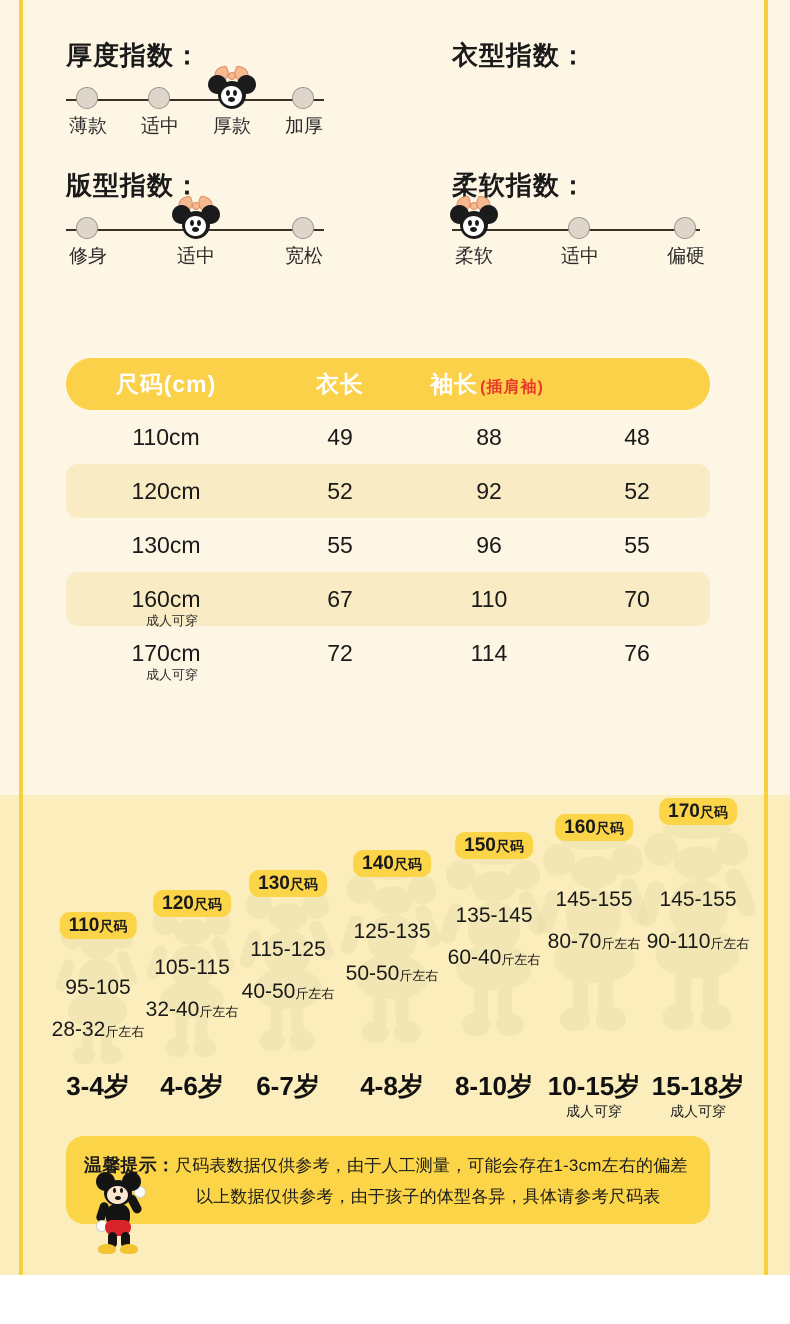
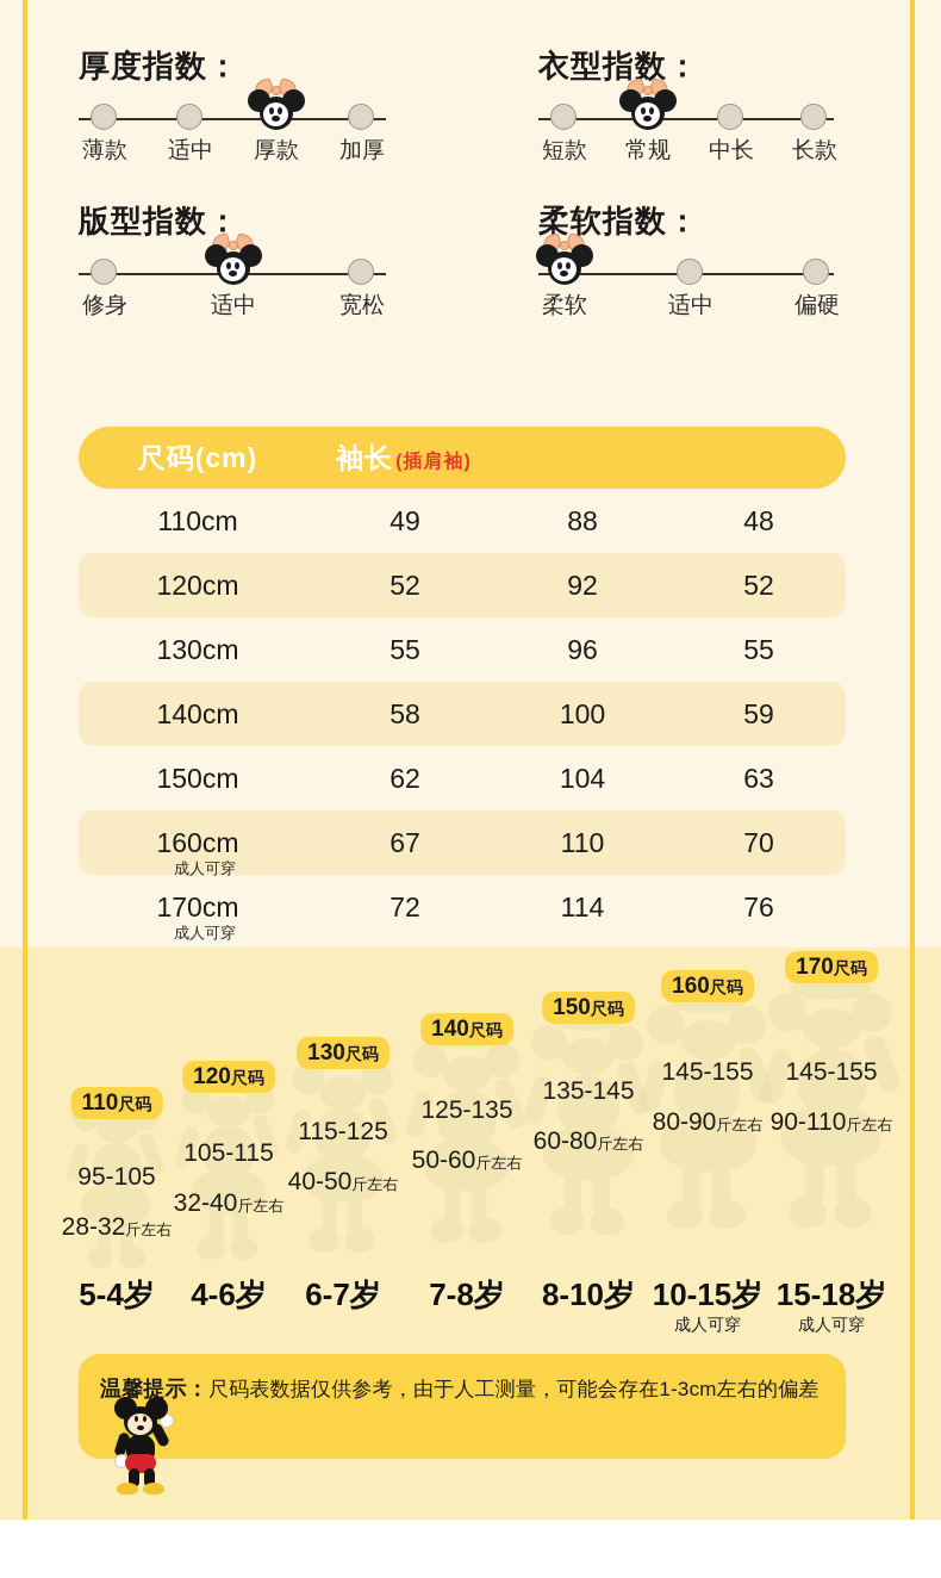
  厚度指数：
  薄款
  适中
  厚款
  加厚
  衣型指数：
+ 短款
+ 常规
+ 中长
+ 长款
  版型指数：
  修身
  适中
  宽松
  柔软指数：
  柔软
  适中
  偏硬
  尺码(cm)
- 衣长
  袖长(插肩袖)
  110cm
  49
  88
  48
  120cm
  52
  92
  52
  130cm
  55
  96
  55
+ 140cm
+ 58
+ 100
+ 59
+ 150cm
+ 62
+ 104
+ 63
  160cm
  成人可穿
  67
  110
  70
  170cm
  成人可穿
  72
  114
  76
  110尺码
  95-105
  28-32斤左右
- 3-4岁
+ 5-4岁
  120尺码
  105-115
  32-40斤左右
  4-6岁
  130尺码
  115-125
  40-50斤左右
  6-7岁
  140尺码
  125-135
- 50-50斤左右
+ 50-60斤左右
- 4-8岁
+ 7-8岁
  150尺码
  135-145
- 60-40斤左右
+ 60-80斤左右
  8-10岁
  160尺码
  145-155
- 80-70斤左右
+ 80-90斤左右
  10-15岁
  成人可穿
  170尺码
  145-155
  90-110斤左右
  15-18岁
  成人可穿
  温馨提示：尺码表数据仅供参考，由于人工测量，可能会存在1-3cm左右的偏差
- 以上数据仅供参考，由于孩子的体型各异，具体请参考尺码表
